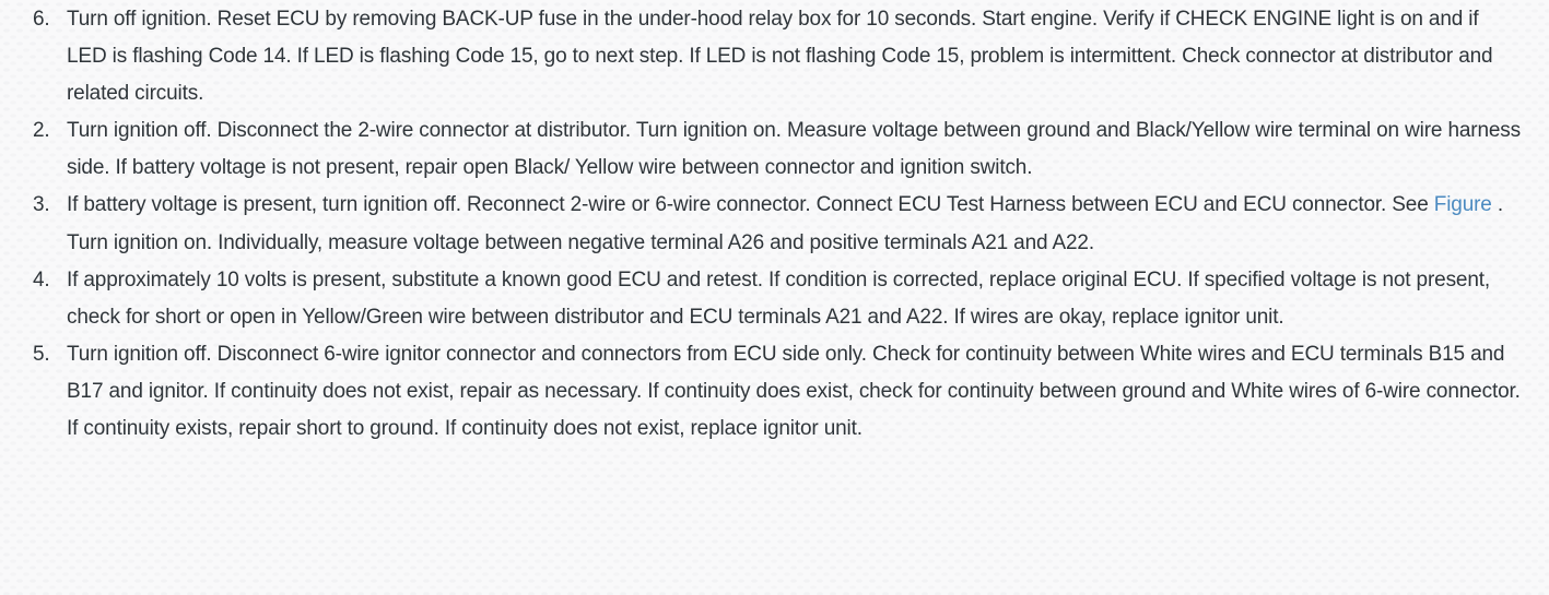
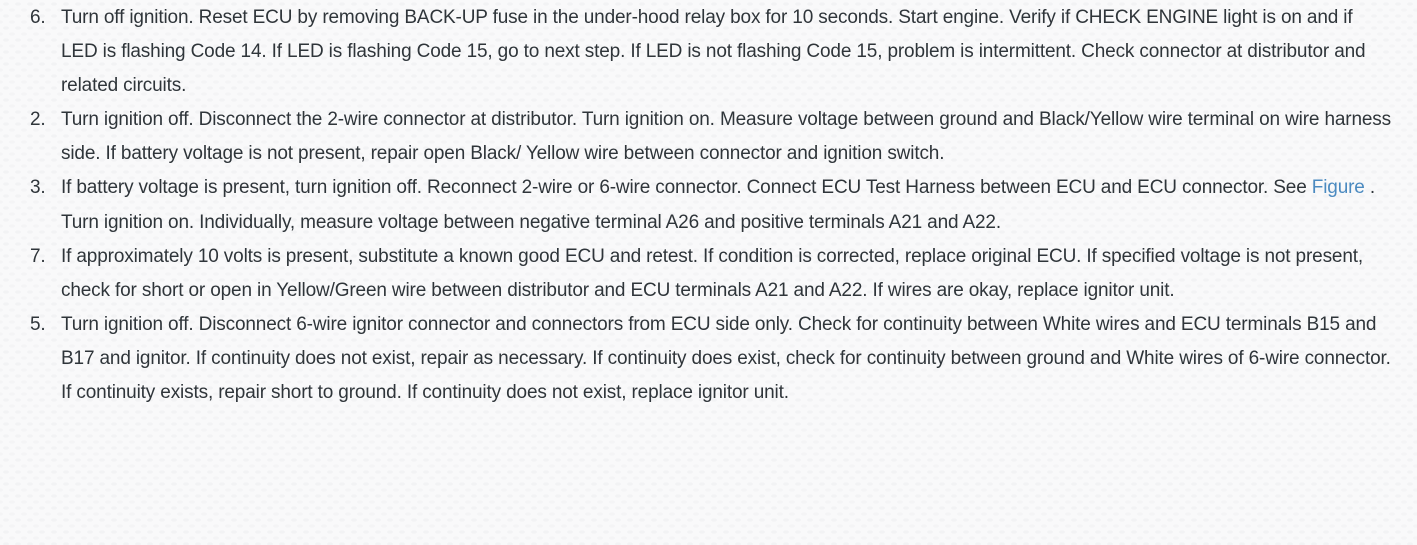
  6.
  Turn off ignition. Reset ECU by removing BACK-UP fuse in the under-hood relay box for 10 seconds. Start engine. Verify if CHECK ENGINE light is on and if LED is flashing Code 14. If LED is flashing Code 15, go to next step. If LED is not flashing Code 15, problem is intermittent. Check connector at distributor and related circuits.
  2.
  Turn ignition off. Disconnect the 2-wire connector at distributor. Turn ignition on. Measure voltage between ground and Black/Yellow wire terminal on wire harness side. If battery voltage is not present, repair open Black/ Yellow wire between connector and ignition switch.
  3.
  If battery voltage is present, turn ignition off. Reconnect 2-wire or 6-wire connector. Connect ECU Test Harness between ECU and ECU connector. See Figure . Turn ignition on. Individually, measure voltage between negative terminal A26 and positive terminals A21 and A22.
- 4.
+ 7.
  If approximately 10 volts is present, substitute a known good ECU and retest. If condition is corrected, replace original ECU. If specified voltage is not present, check for short or open in Yellow/Green wire between distributor and ECU terminals A21 and A22. If wires are okay, replace ignitor unit.
  5.
  Turn ignition off. Disconnect 6-wire ignitor connector and connectors from ECU side only. Check for continuity between White wires and ECU terminals B15 and B17 and ignitor. If continuity does not exist, repair as necessary. If continuity does exist, check for continuity between ground and White wires of 6-wire connector. If continuity exists, repair short to ground. If continuity does not exist, replace ignitor unit.
